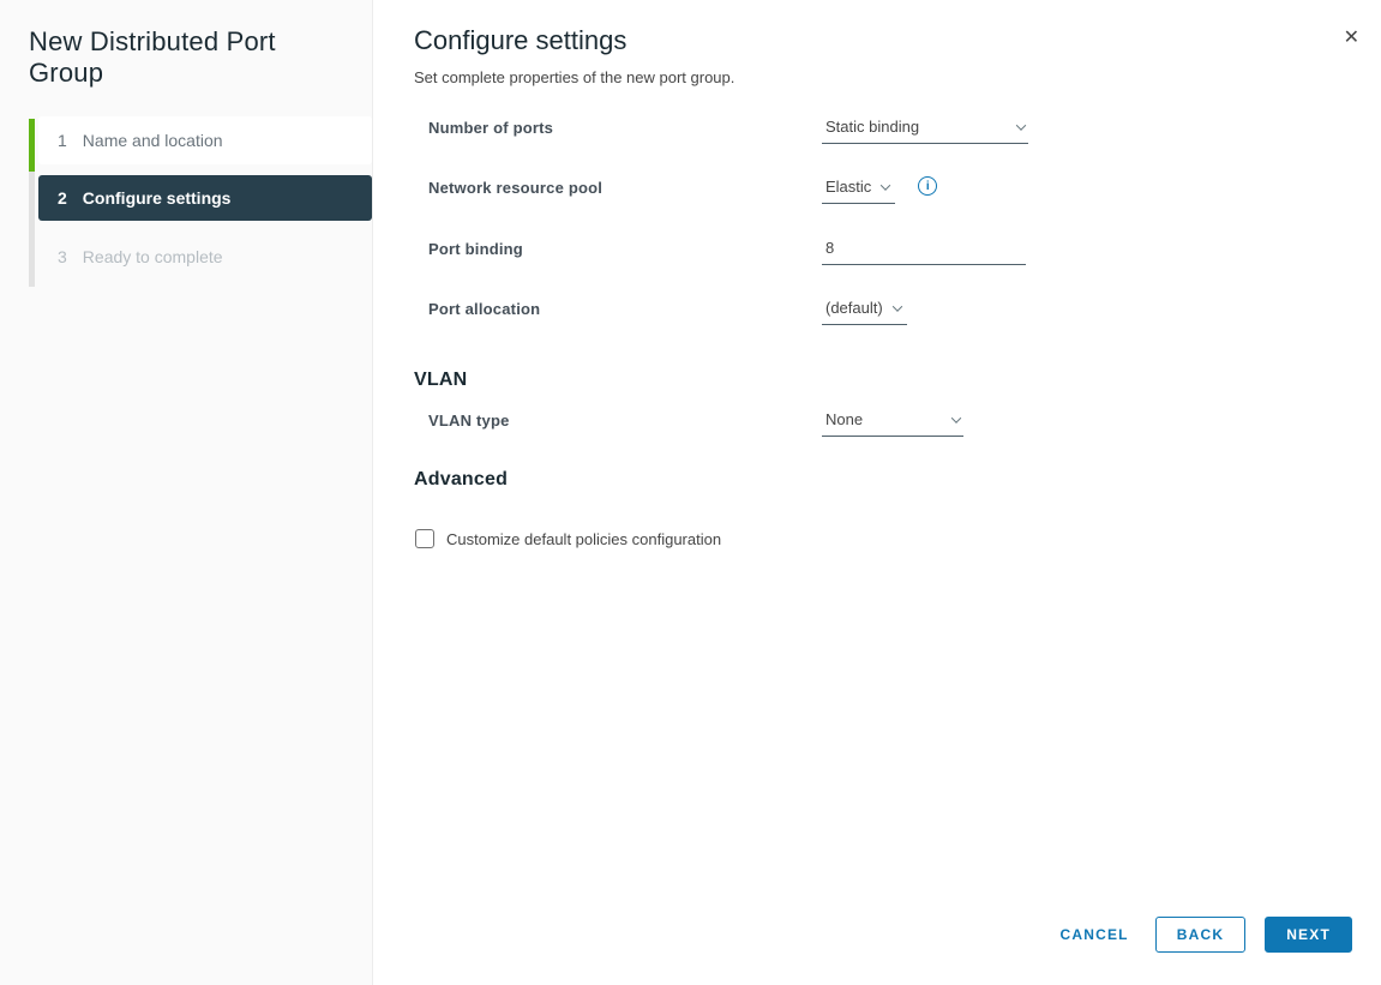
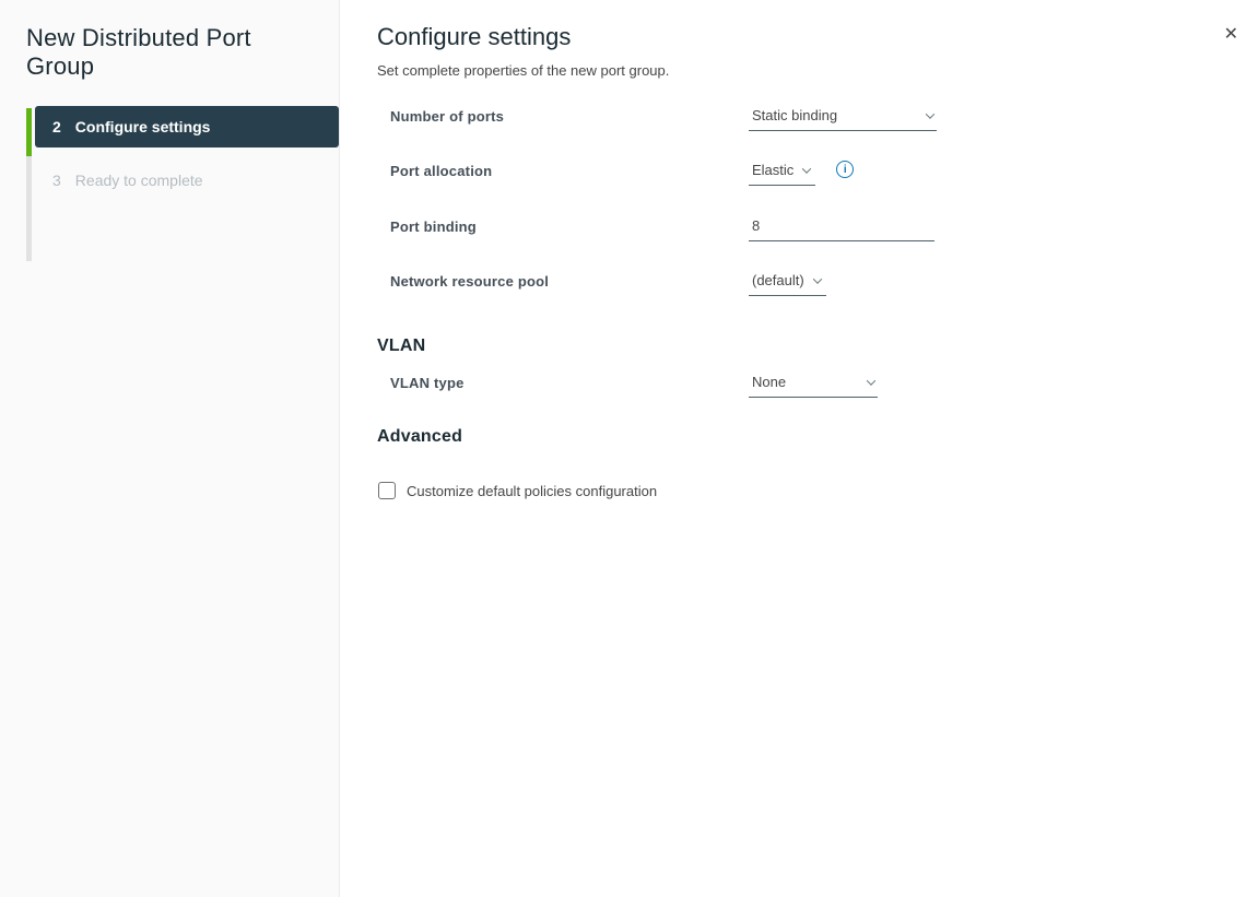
  New Distributed Port Group
- 1
- Name and location
  2
  Configure settings
  3
  Ready to complete
  ✕
  Configure settings
  Set complete properties of the new port group.
  Number of ports
  Static binding
- Network resource pool
+ Port allocation
  Elastic
  i
  Port binding
  8
- Port allocation
+ Network resource pool
  (default)
  VLAN
  VLAN type
  None
  Advanced
  Customize default policies configuration
- CANCEL
- BACK
- NEXT
